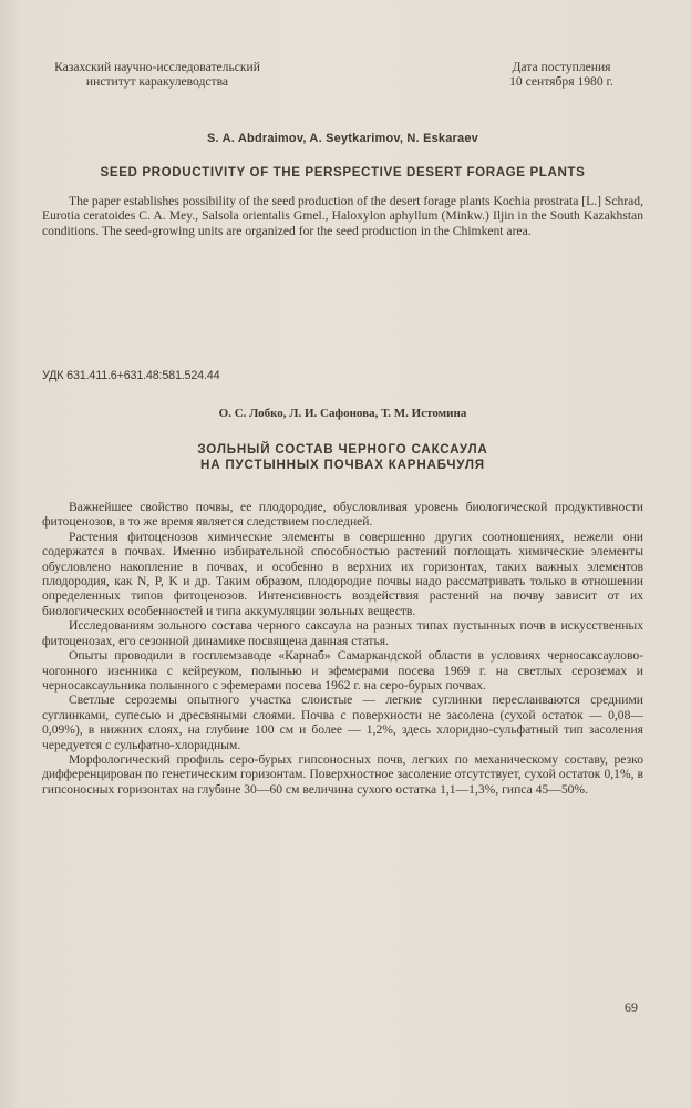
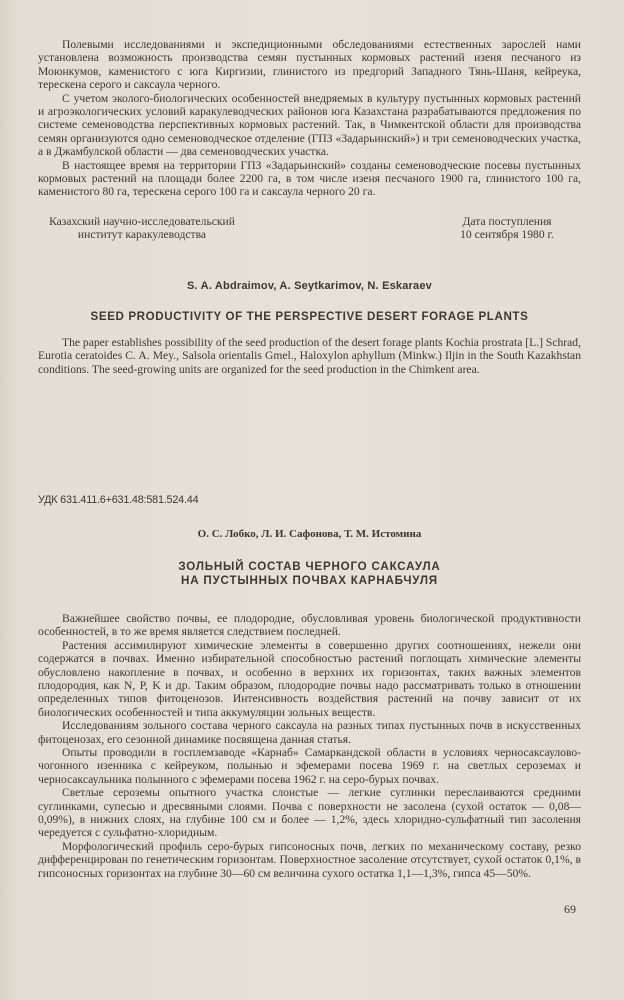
+ Полевыми исследованиями и экспедиционными обследованиями естественных зарослей нами установлена возможность производства семян пустынных кормовых растений изеня песчаного из Моюнкумов, каменистого с юга Киргизии, глинистого из предгорий Западного Тянь-Шаня, кейреука, терескена серого и саксаула черного.
+ С учетом эколого-биологических особенностей внедряемых в культуру пустынных кормовых растений и агроэкологических условий каракулеводческих районов юга Казахстана разрабатываются предложения по системе семеноводства перспективных кормовых растений. Так, в Чимкентской области для производства семян организуются одно семеноводческое отделение (ГПЗ «Задарьинский») и три семеноводческих участка, а в Джамбулской области — два семеноводческих участка.
+ В настоящее время на территории ГПЗ «Задарьинский» созданы семеноводческие посевы пустынных кормовых растений на площади более 2200 га, в том числе изеня песчаного 1900 га, глинистого 100 га, каменистого 80 га, терескена серого 100 га и саксаула черного 20 га.
  Казахский научно-исследовательский
  институт каракулеводства
  Дата поступления
  10 сентября 1980 г.
  S. A. Abdraimov, A. Seytkarimov, N. Eskaraev
  SEED PRODUCTIVITY OF THE PERSPECTIVE DESERT FORAGE PLANTS
  The paper establishes possibility of the seed production of the desert forage plants Kochia prostrata [L.] Schrad, Eurotia ceratoides C. A. Mey., Salsola orientalis Gmel., Haloxylon aphyllum (Minkw.) Iljin in the South Kazakhstan conditions. The seed-growing units are organized for the seed production in the Chimkent area.
  УДК 631.411.6+631.48:581.524.44
  О. С. Лобко, Л. И. Сафонова, Т. М. Истомина
  ЗОЛЬНЫЙ СОСТАВ ЧЕРНОГО САКСАУЛА
  НА ПУСТЫННЫХ ПОЧВАХ КАРНАБЧУЛЯ
- Важнейшее свойство почвы, ее плодородие, обусловливая уровень биологической продуктивности фитоценозов, в то же время является следствием последней.
+ Важнейшее свойство почвы, ее плодородие, обусловливая уровень биологической продуктивности особенностей, в то же время является следствием последней.
- Растения фитоценозов химические элементы в совершенно других соотношениях, нежели они содержатся в почвах. Именно избирательной способностью растений поглощать химические элементы обусловлено накопление в почвах, и особенно в верхних их горизонтах, таких важных элементов плодородия, как N, P, K и др. Таким образом, плодородие почвы надо рассматривать только в отношении определенных типов фитоценозов. Интенсивность воздействия растений на почву зависит от их биологических особенностей и типа аккумуляции зольных веществ.
+ Растения ассимилируют химические элементы в совершенно других соотношениях, нежели они содержатся в почвах. Именно избирательной способностью растений поглощать химические элементы обусловлено накопление в почвах, и особенно в верхних их горизонтах, таких важных элементов плодородия, как N, P, K и др. Таким образом, плодородие почвы надо рассматривать только в отношении определенных типов фитоценозов. Интенсивность воздействия растений на почву зависит от их биологических особенностей и типа аккумуляции зольных веществ.
  Исследованиям зольного состава черного саксаула на разных типах пустынных почв в искусственных фитоценозах, его сезонной динамике посвящена данная статья.
  Опыты проводили в госплемзаводе «Карнаб» Самаркандской области в условиях черносаксаулово-чогонного изенника с кейреуком, полынью и эфемерами посева 1969 г. на светлых сероземах и черносаксаульника полынного с эфемерами посева 1962 г. на серо-бурых почвах.
  Светлые сероземы опытного участка слоистые — легкие суглинки переслаиваются средними суглинками, супесью и дресвяными слоями. Почва с поверхности не засолена (сухой остаток — 0,08—0,09%), в нижних слоях, на глубине 100 см и более — 1,2%, здесь хлоридно-сульфатный тип засоления чередуется с сульфатно-хлоридным.
  Морфологический профиль серо-бурых гипсоносных почв, легких по механическому составу, резко дифференцирован по генетическим горизонтам. Поверхностное засоление отсутствует, сухой остаток 0,1%, в гипсоносных горизонтах на глубине 30—60 см величина сухого остатка 1,1—1,3%, гипса 45—50%.
  69
